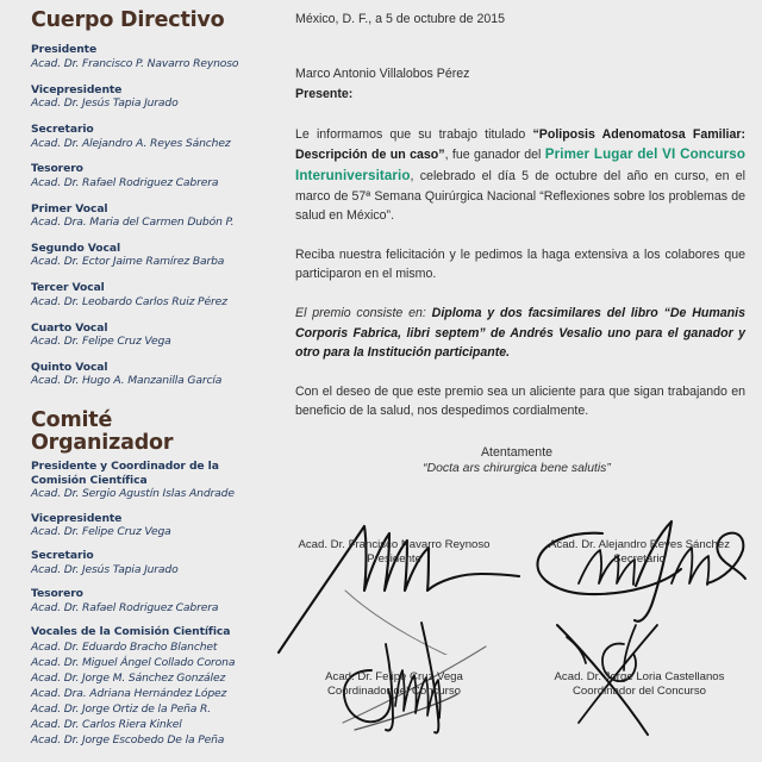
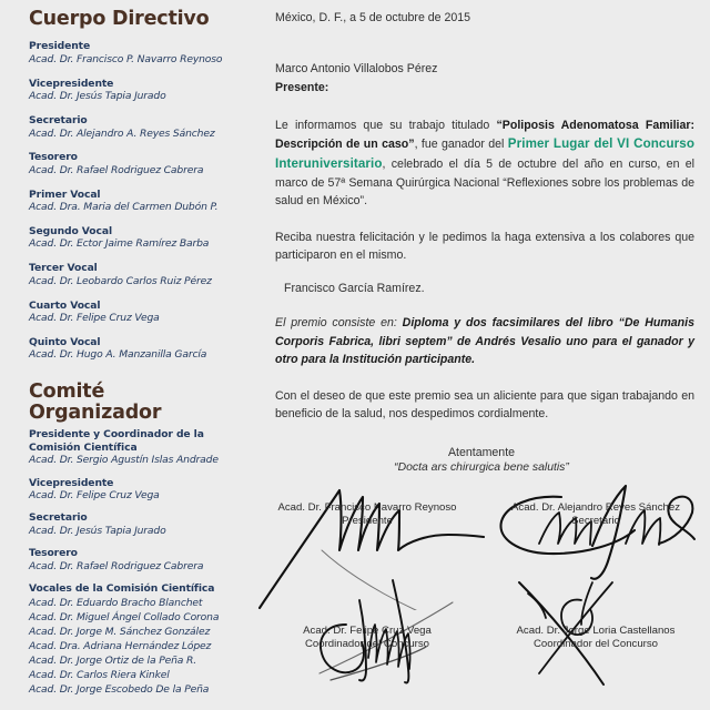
  Cuerpo Directivo
  Presidente
  Acad. Dr. Francisco P. Navarro Reynoso
  Vicepresidente
  Acad. Dr. Jesús Tapia Jurado
  Secretario
  Acad. Dr. Alejandro A. Reyes Sánchez
  Tesorero
  Acad. Dr. Rafael Rodriguez Cabrera
  Primer Vocal
  Acad. Dra. Maria del Carmen Dubón P.
  Segundo Vocal
  Acad. Dr. Ector Jaime Ramírez Barba
  Tercer Vocal
  Acad. Dr. Leobardo Carlos Ruiz Pérez
  Cuarto Vocal
  Acad. Dr. Felipe Cruz Vega
  Quinto Vocal
  Acad. Dr. Hugo A. Manzanilla García
  Comité Organizador
  Presidente y Coordinador de la
  Comisión Científica
  Acad. Dr. Sergio Agustín Islas Andrade
  Vicepresidente
  Acad. Dr. Felipe Cruz Vega
  Secretario
  Acad. Dr. Jesús Tapia Jurado
  Tesorero
  Acad. Dr. Rafael Rodriguez Cabrera
  Vocales de la Comisión Científica
  Acad. Dr. Eduardo Bracho Blanchet
  Acad. Dr. Miguel Ángel Collado Corona
  Acad. Dr. Jorge M. Sánchez González
  Acad. Dra. Adriana Hernández López
  Acad. Dr. Jorge Ortiz de la Peña R.
  Acad. Dr. Carlos Riera Kinkel
  Acad. Dr. Jorge Escobedo De la Peña
  México, D. F., a 5 de octubre de 2015
  Marco Antonio Villalobos Pérez
  Presente:
  Le informamos que su trabajo titulado “Poliposis Adenomatosa Familiar: Descripción de un caso”, fue ganador del Primer Lugar del VI Concurso Interuniversitario, celebrado el día 5 de octubre del año en curso, en el marco de 57ª Semana Quirúrgica Nacional “Reflexiones sobre los problemas de salud en México”.
  Reciba nuestra felicitación y le pedimos la haga extensiva a los colabores que participaron en el mismo.
+ Francisco García Ramírez.
  El premio consiste en: Diploma y dos facsimilares del libro “De Humanis Corporis Fabrica, libri septem” de Andrés Vesalio uno para el ganador y otro para la Institución participante.
  Con el deseo de que este premio sea un aliciente para que sigan trabajando en beneficio de la salud, nos despedimos cordialmente.
  Atentamente
  “Docta ars chirurgica bene salutis”
  Acad. Dr. Francisco Navarro Reynoso
  Presidente
  Acad. Dr. Alejandro Reyes Sánchez
  Secretario
  Acad. Dr. Felipe Cruz Vega
  Coordinador del Concurso
  Acad. Dr. Jorge Loria Castellanos
  Coordinador del Concurso
